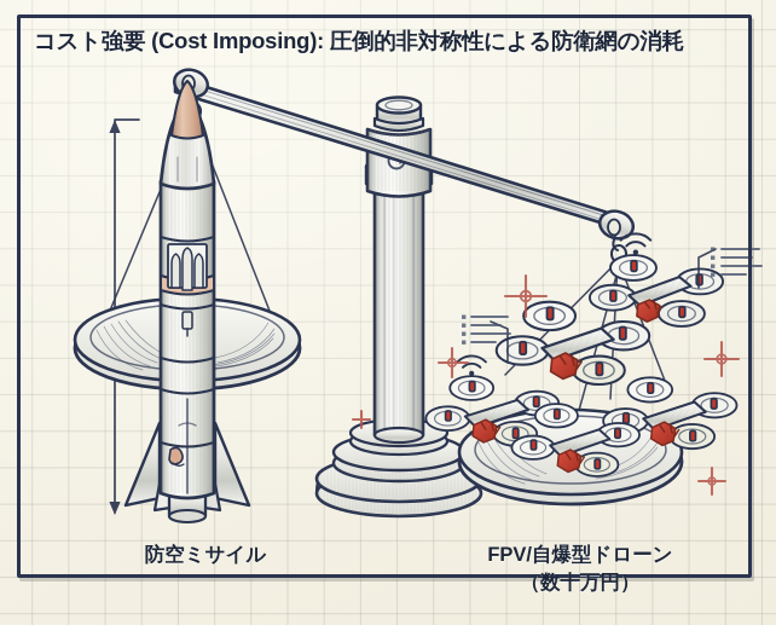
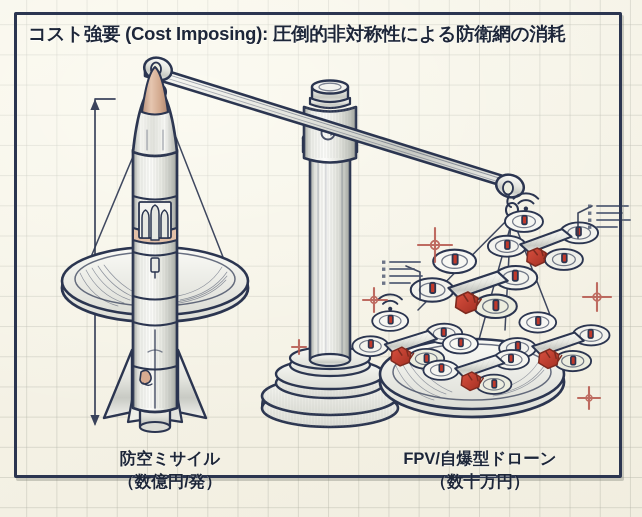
  コスト強要 (Cost Imposing): 圧倒的非対称性による防衛網の消耗
  防空ミサイル
+ （数億円/発）
  FPV/自爆型ドローン
  （数十万円）
